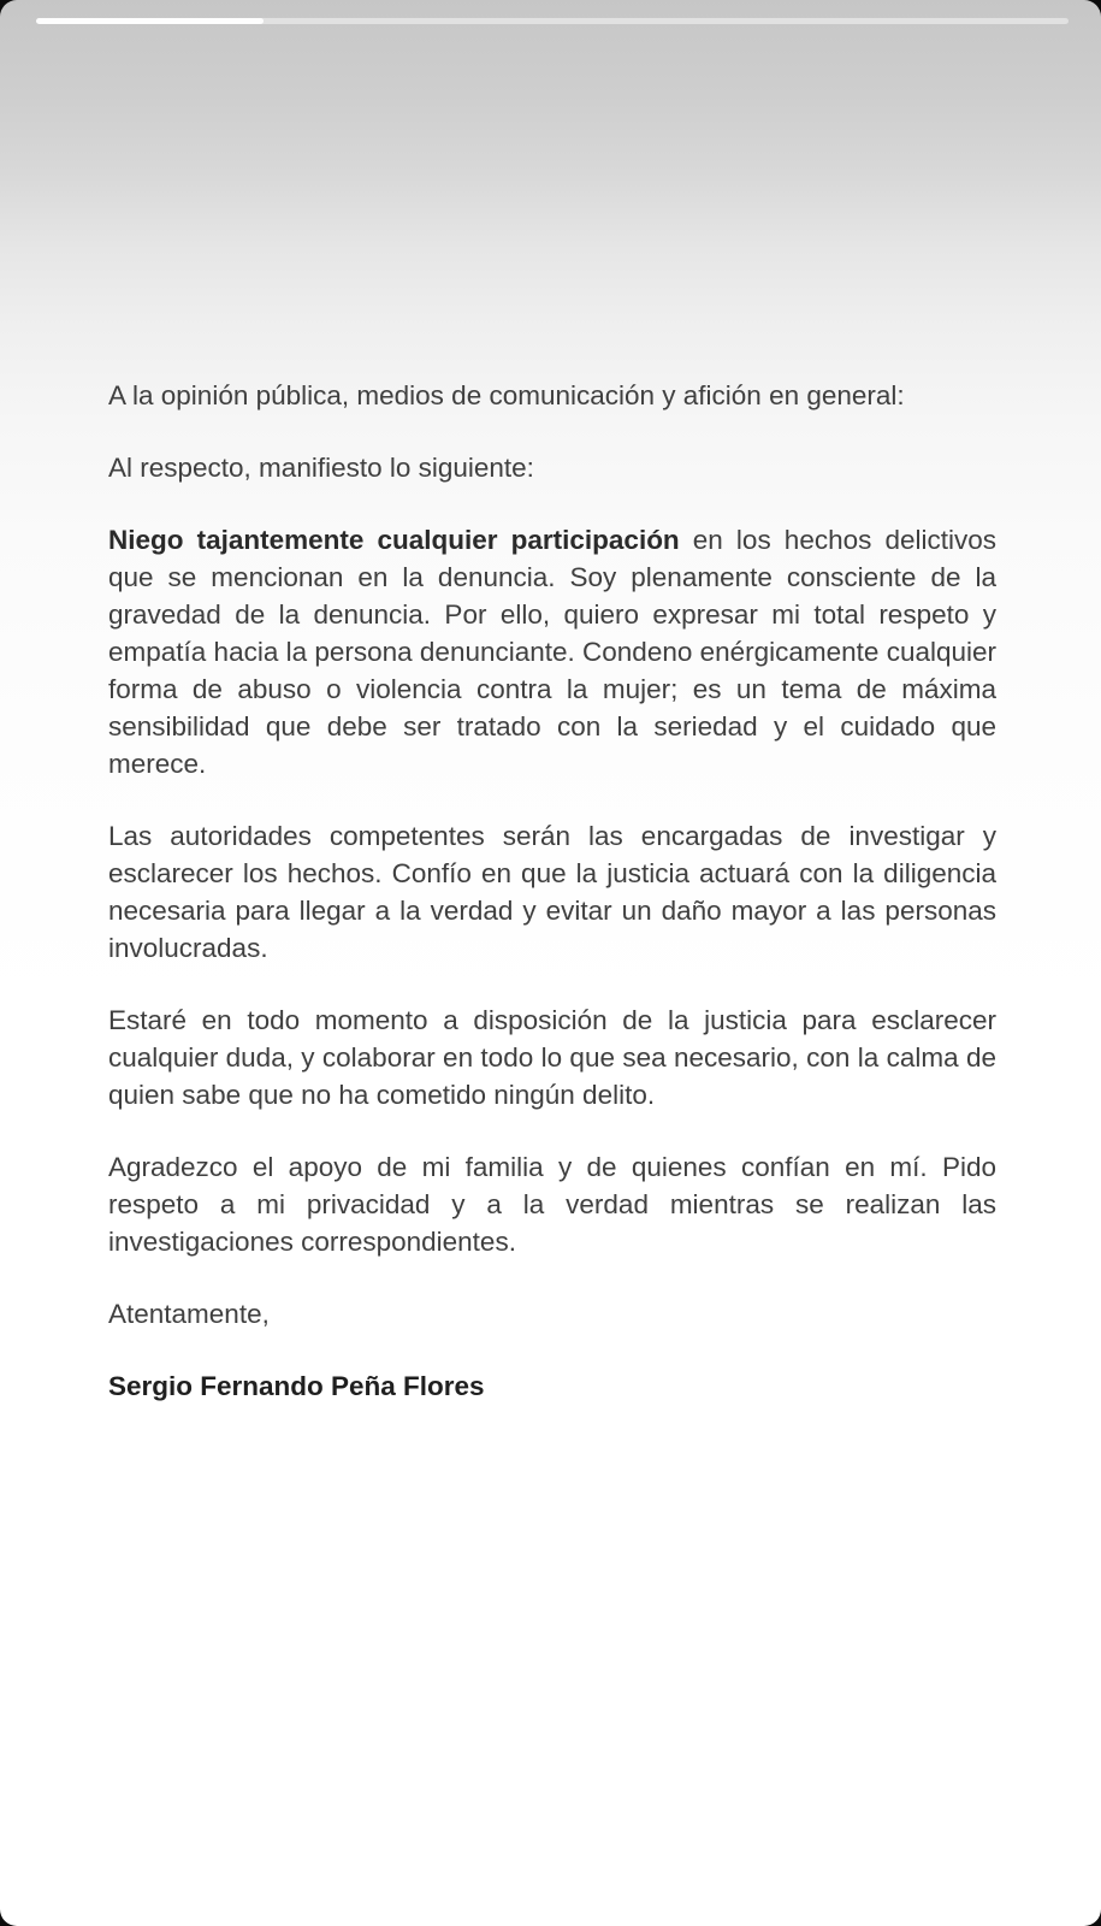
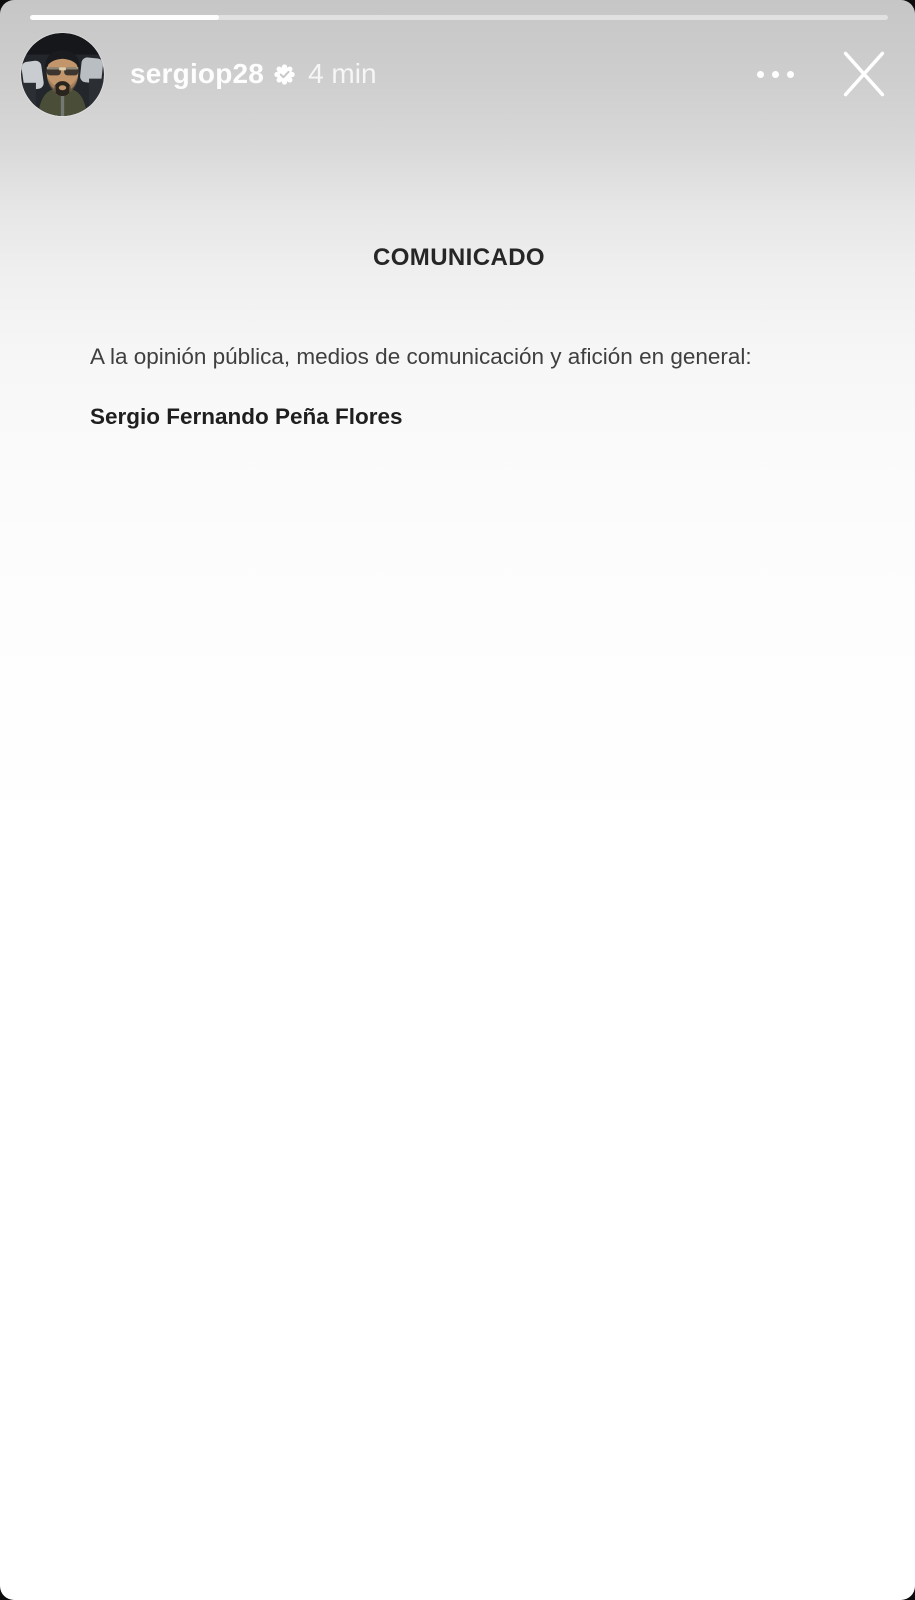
+ sergiop28
+ 4 min
+ COMUNICADO
  A la opinión pública, medios de comunicación y afición en general:
- Al respecto, manifiesto lo siguiente:
- Niego tajantemente cualquier participación en los hechos delictivos que se mencionan en la denuncia. Soy plenamente consciente de la gravedad de la denuncia. Por ello, quiero expresar mi total respeto y empatía hacia la persona denunciante. Condeno enérgicamente cualquier forma de abuso o violencia contra la mujer; es un tema de máxima sensibilidad que debe ser tratado con la seriedad y el cuidado que merece.
- Las autoridades competentes serán las encargadas de investigar y esclarecer los hechos. Confío en que la justicia actuará con la diligencia necesaria para llegar a la verdad y evitar un daño mayor a las personas involucradas.
- Estaré en todo momento a disposición de la justicia para esclarecer cualquier duda, y colaborar en todo lo que sea necesario, con la calma de quien sabe que no ha cometido ningún delito.
- Agradezco el apoyo de mi familia y de quienes confían en mí. Pido respeto a mi privacidad y a la verdad mientras se realizan las investigaciones correspondientes.
- Atentamente,
  Sergio Fernando Peña Flores
